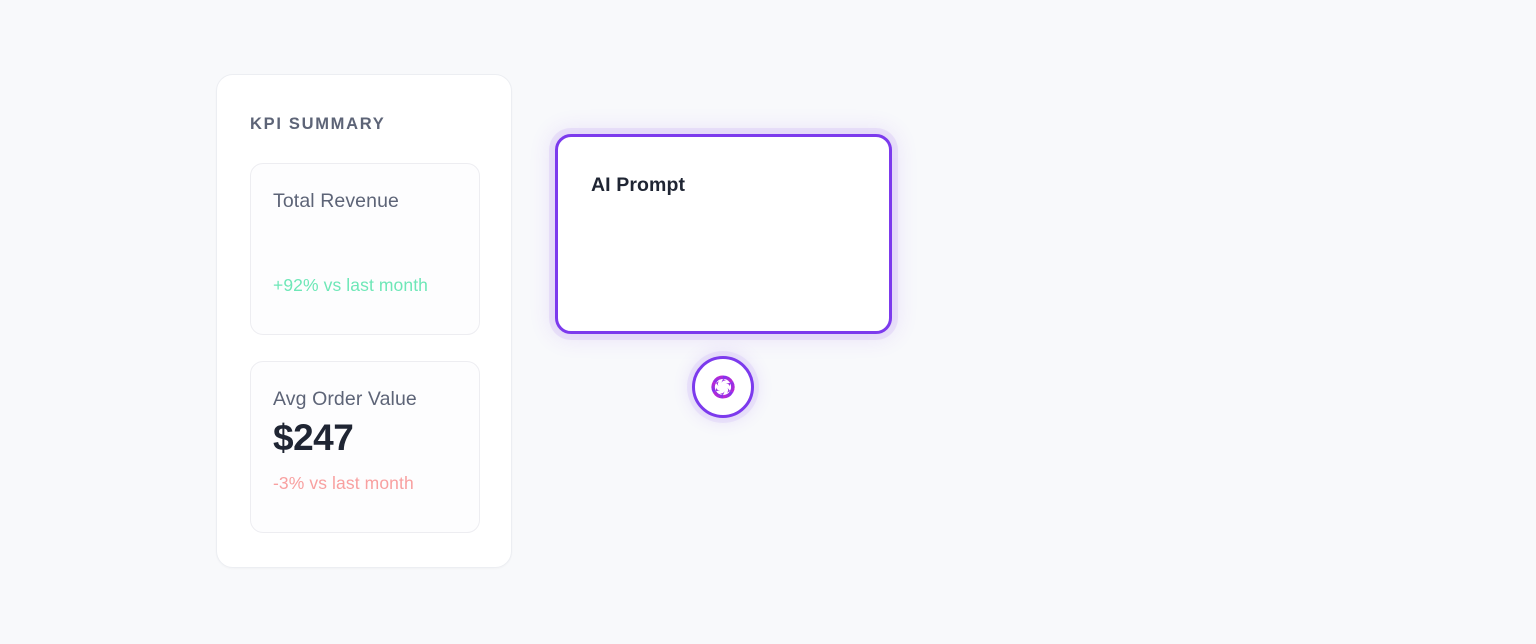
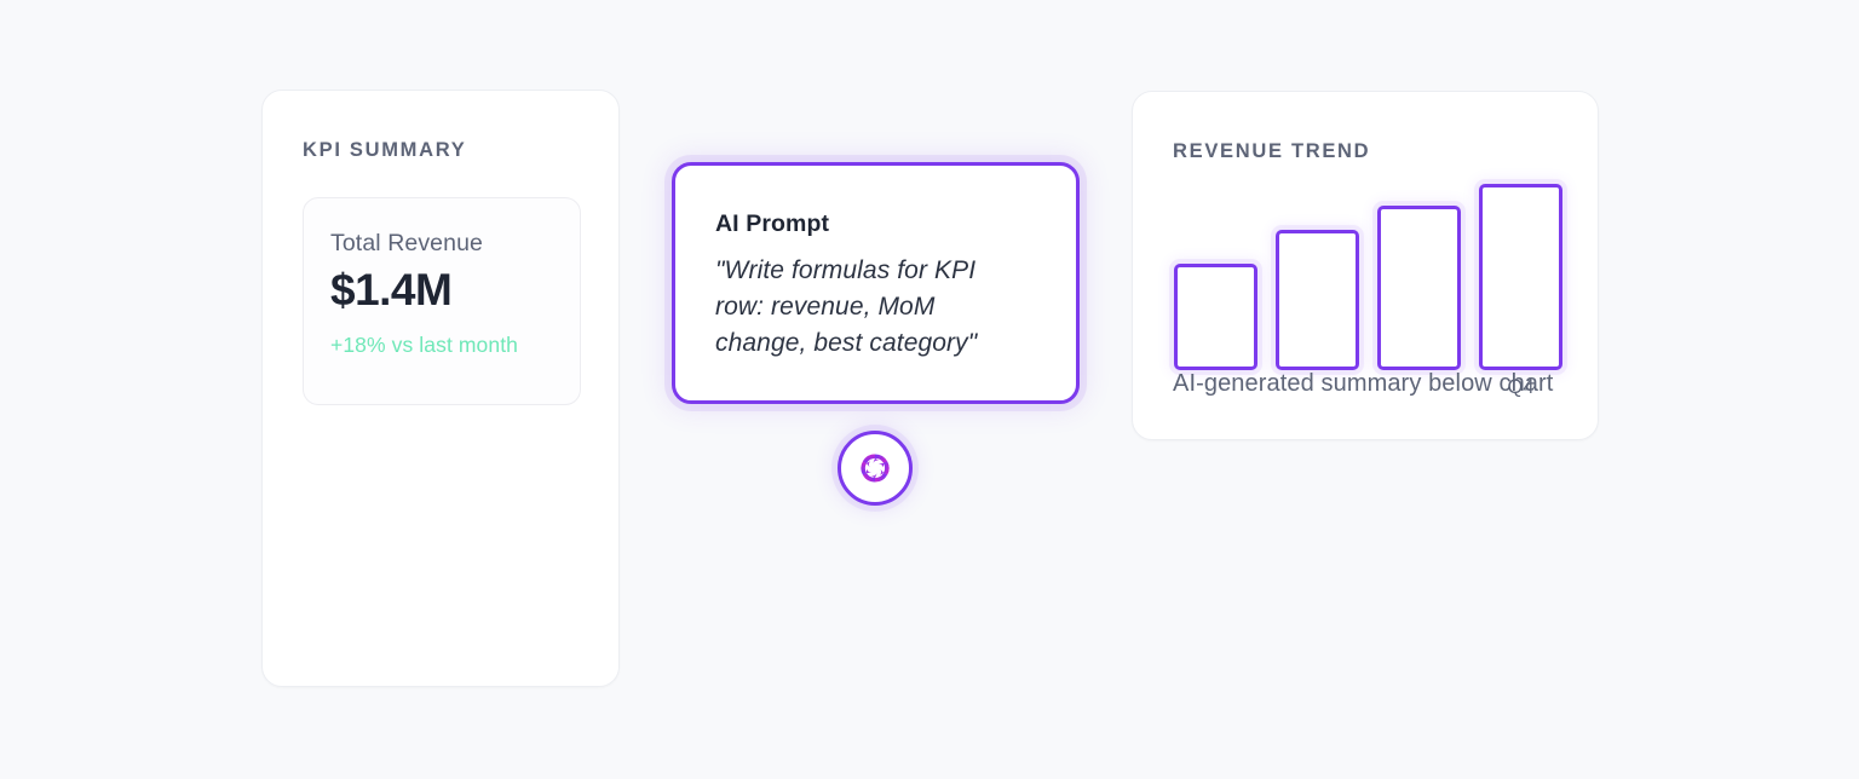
  KPI SUMMARY
  Total Revenue
+ $1.4M
- +92% vs last month
+ +18% vs last month
- Avg Order Value
- $247
- -3% vs last month
  AI Prompt
+ "Write formulas for KPI row: revenue, MoM change, best category"
+ REVENUE TREND
+ Q4
+ AI-generated summary below chart
